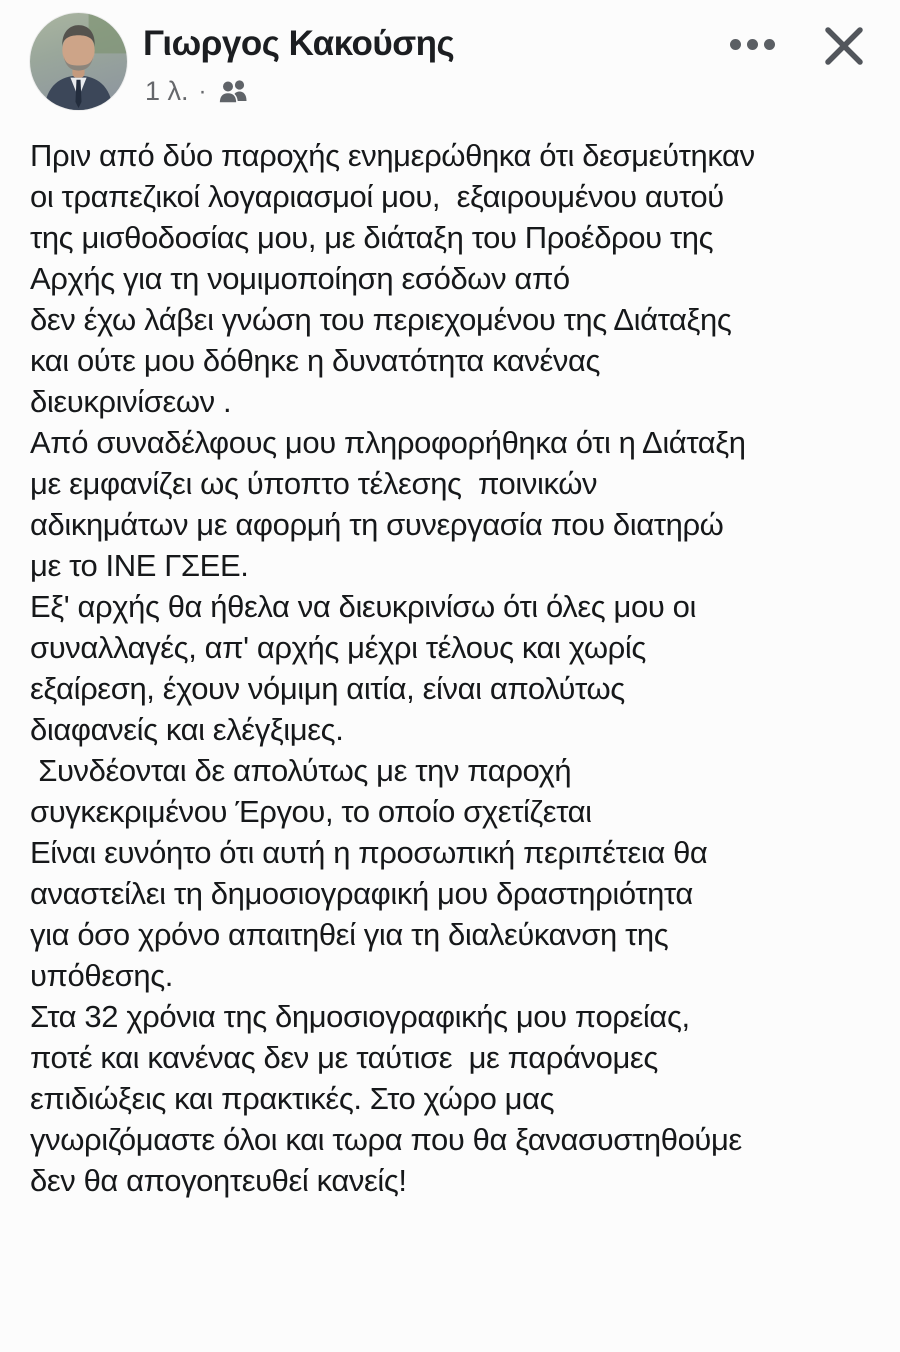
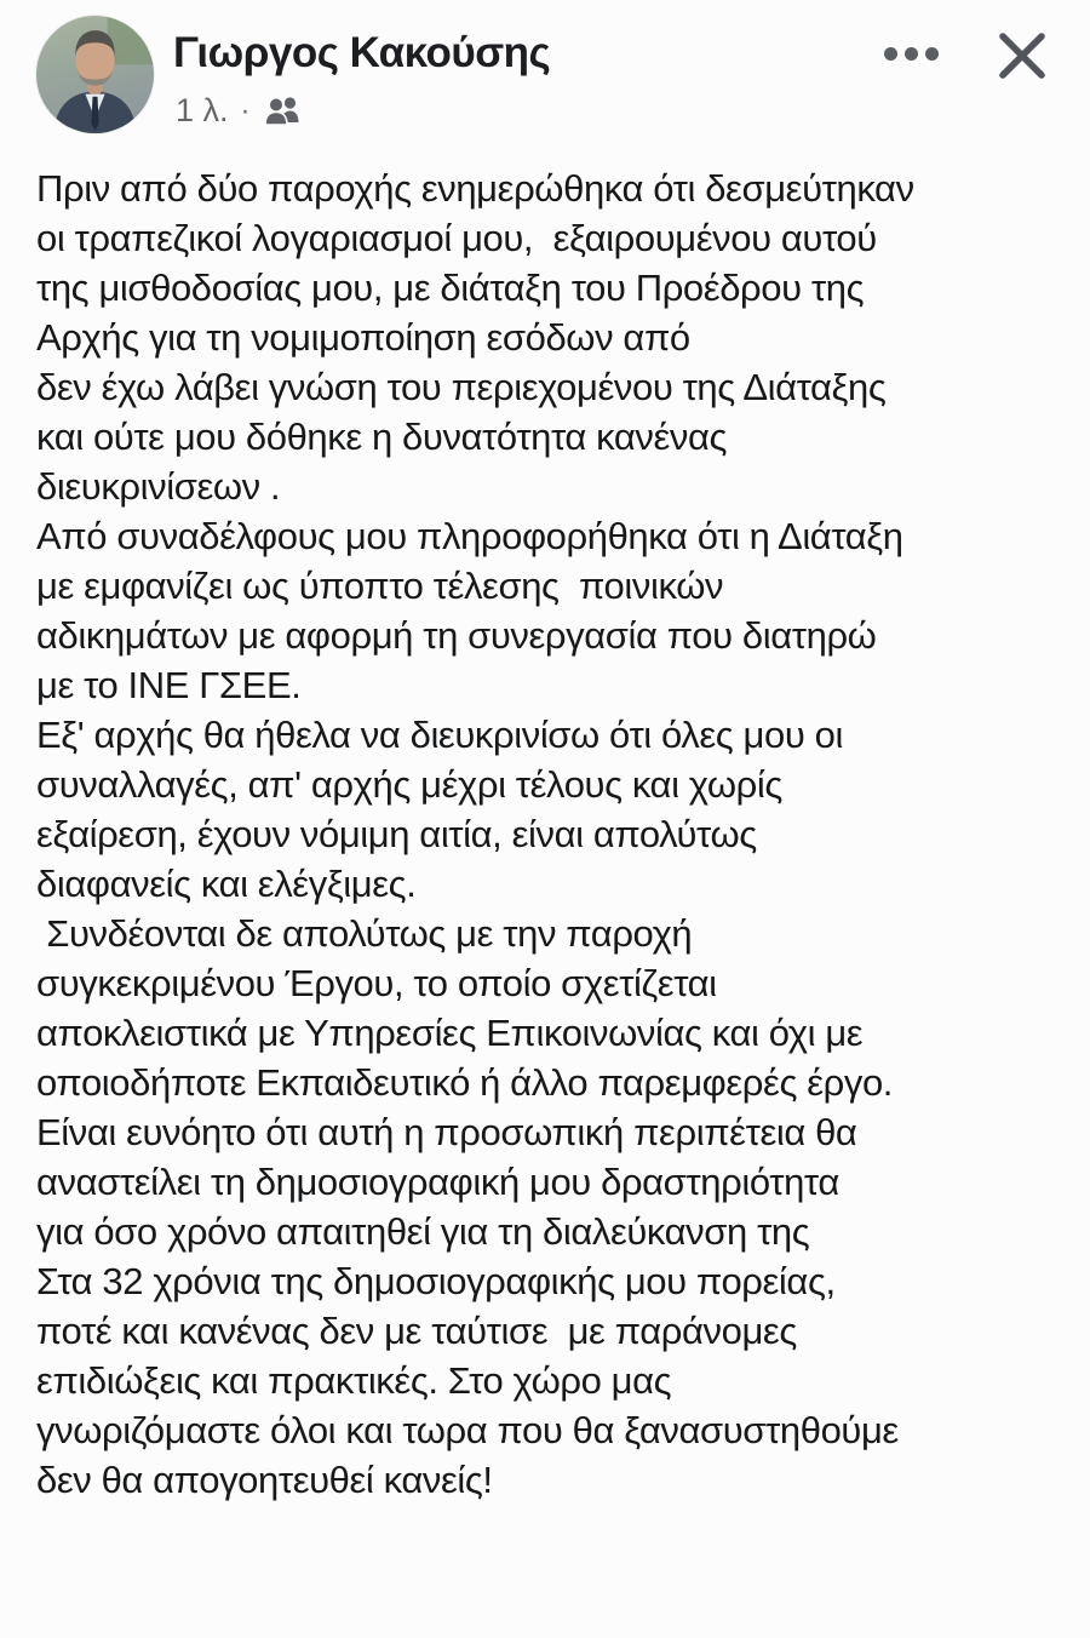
  Γιωργος Κακούσης
  1 λ.
  ·
  Πριν από δύο παροχής ενημερώθηκα ότι δεσμεύτηκαν
  οι τραπεζικοί λογαριασμοί μου, εξαιρουμένου αυτού
  της μισθοδοσίας μου, με διάταξη του Προέδρου της
  Αρχής για τη νομιμοποίηση εσόδων από
  δεν έχω λάβει γνώση του περιεχομένου της Διάταξης
  και ούτε μου δόθηκε η δυνατότητα κανένας
  διευκρινίσεων .
  Από συναδέλφους μου πληροφορήθηκα ότι η Διάταξη
  με εμφανίζει ως ύποπτο τέλεσης ποινικών
  αδικημάτων με αφορμή τη συνεργασία που διατηρώ
  με το ΙΝΕ ΓΣΕΕ.
  Εξ' αρχής θα ήθελα να διευκρινίσω ότι όλες μου οι
  συναλλαγές, απ' αρχής μέχρι τέλους και χωρίς
  εξαίρεση, έχουν νόμιμη αιτία, είναι απολύτως
  διαφανείς και ελέγξιμες.
  Συνδέονται δε απολύτως με την παροχή
  συγκεκριμένου Έργου, το οποίο σχετίζεται
+ αποκλειστικά με Υπηρεσίες Επικοινωνίας και όχι με
+ οποιοδήποτε Εκπαιδευτικό ή άλλο παρεμφερές έργο.
  Είναι ευνόητο ότι αυτή η προσωπική περιπέτεια θα
  αναστείλει τη δημοσιογραφική μου δραστηριότητα
  για όσο χρόνο απαιτηθεί για τη διαλεύκανση της
- υπόθεσης.
  Στα 32 χρόνια της δημοσιογραφικής μου πορείας,
  ποτέ και κανένας δεν με ταύτισε με παράνομες
  επιδιώξεις και πρακτικές. Στο χώρο μας
  γνωριζόμαστε όλοι και τωρα που θα ξανασυστηθούμε
  δεν θα απογοητευθεί κανείς!
